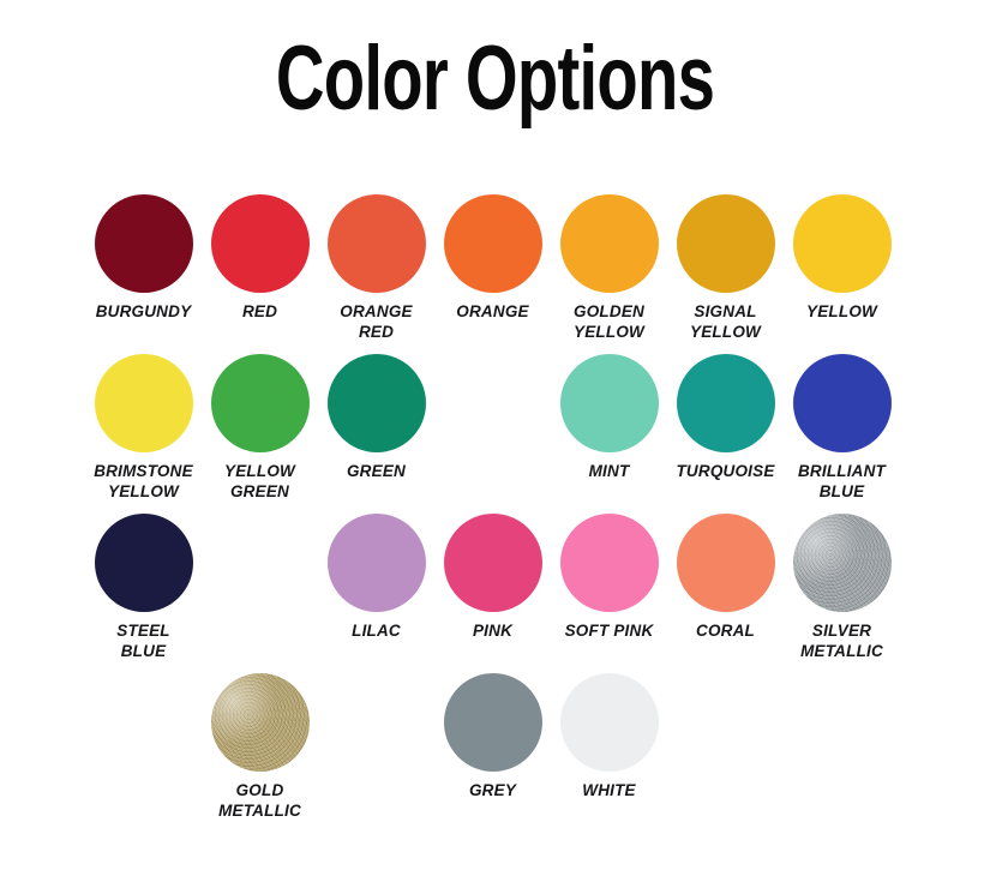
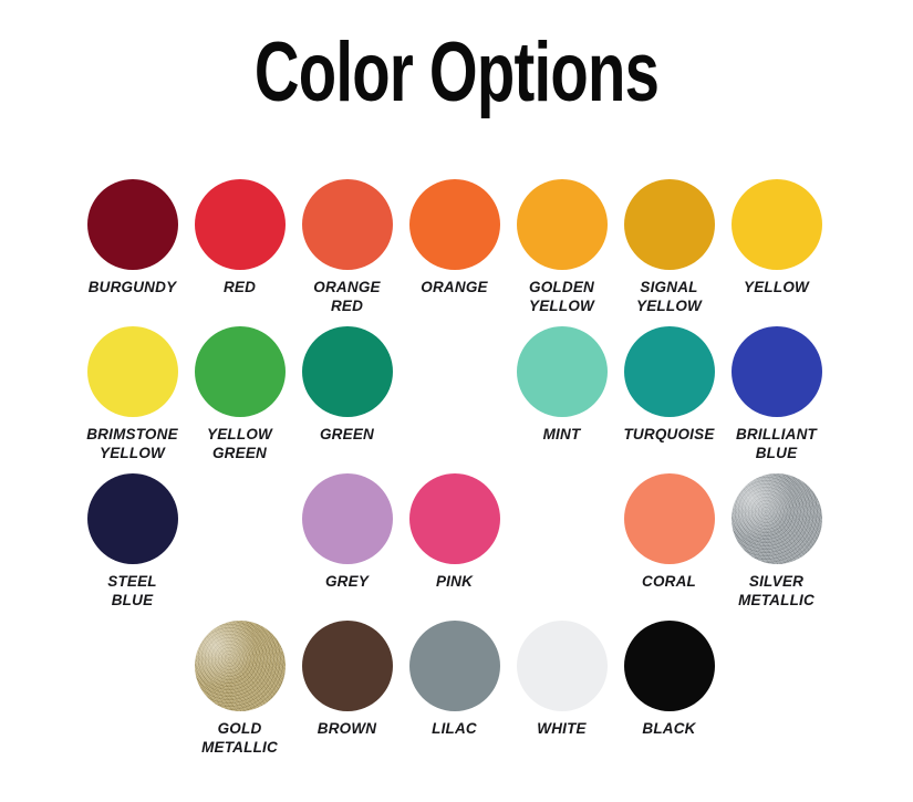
  Color Options
  BURGUNDY
  RED
  ORANGE
  RED
  ORANGE
  GOLDEN
  YELLOW
  SIGNAL
  YELLOW
  YELLOW
  BRIMSTONE
  YELLOW
  YELLOW
  GREEN
  GREEN
  MINT
  TURQUOISE
  BRILLIANT
  BLUE
  STEEL
  BLUE
- LILAC
+ GREY
  PINK
- SOFT PINK
  CORAL
  SILVER
  METALLIC
  GOLD
  METALLIC
+ BROWN
- GREY
+ LILAC
  WHITE
+ BLACK
